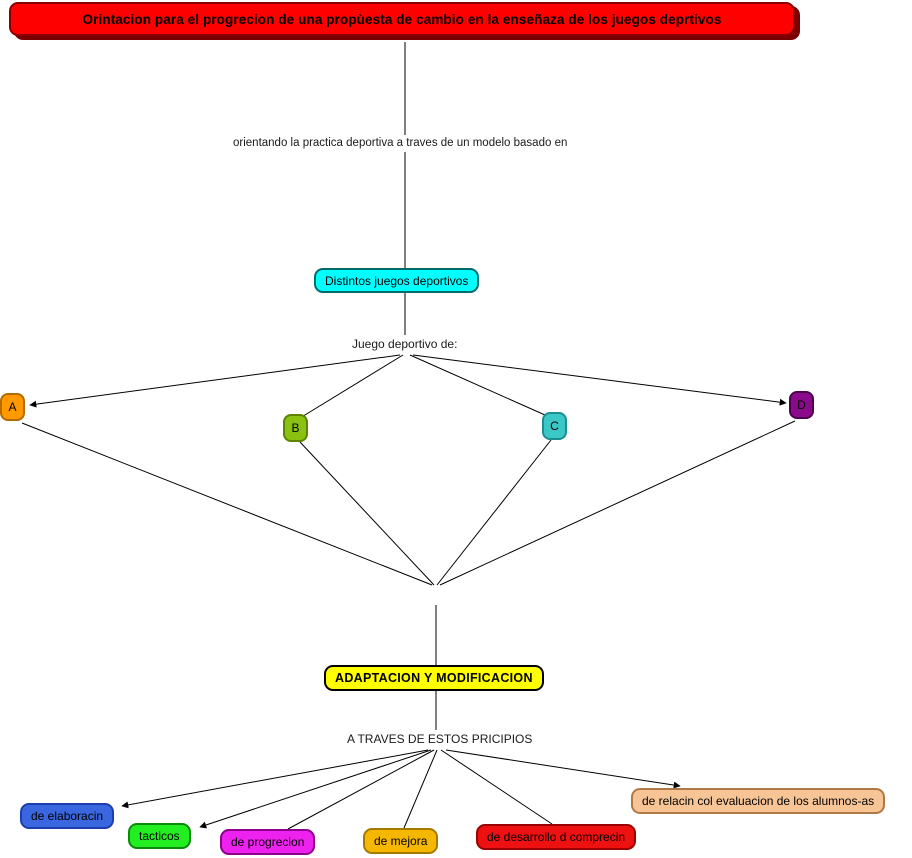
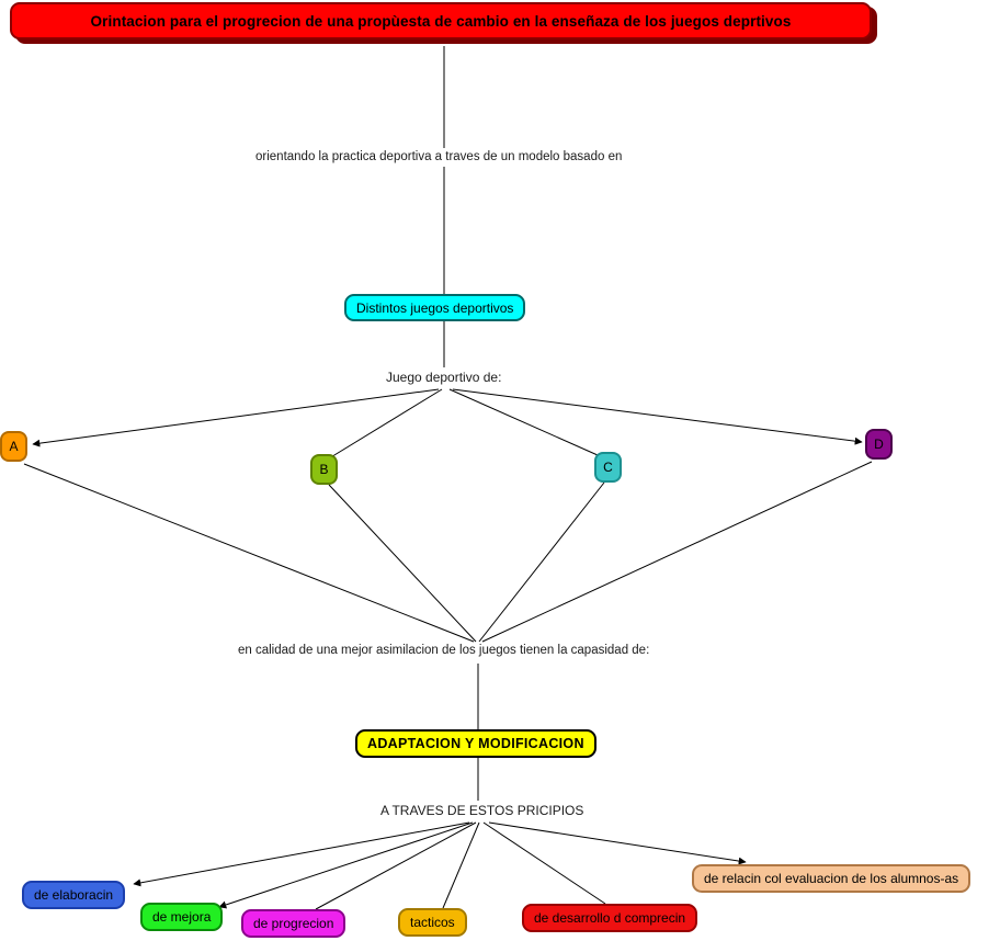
  Orintacion para el progrecion de una propùesta de cambio en la enseñaza de los juegos deprtivos
  orientando la practica deportiva a traves de un modelo basado en
  Juego deportivo de:
+ en calidad de una mejor asimilacion de los juegos tienen la capasidad de:
  A TRAVES DE ESTOS PRICIPIOS
  Distintos juegos deportivos
  A
  B
  C
  D
  ADAPTACION Y MODIFICACION
  de elaboracin
- tacticos
+ de mejora
  de progrecion
- de mejora
+ tacticos
  de desarrollo d comprecin
  de relacin col evaluacion de los alumnos-as
